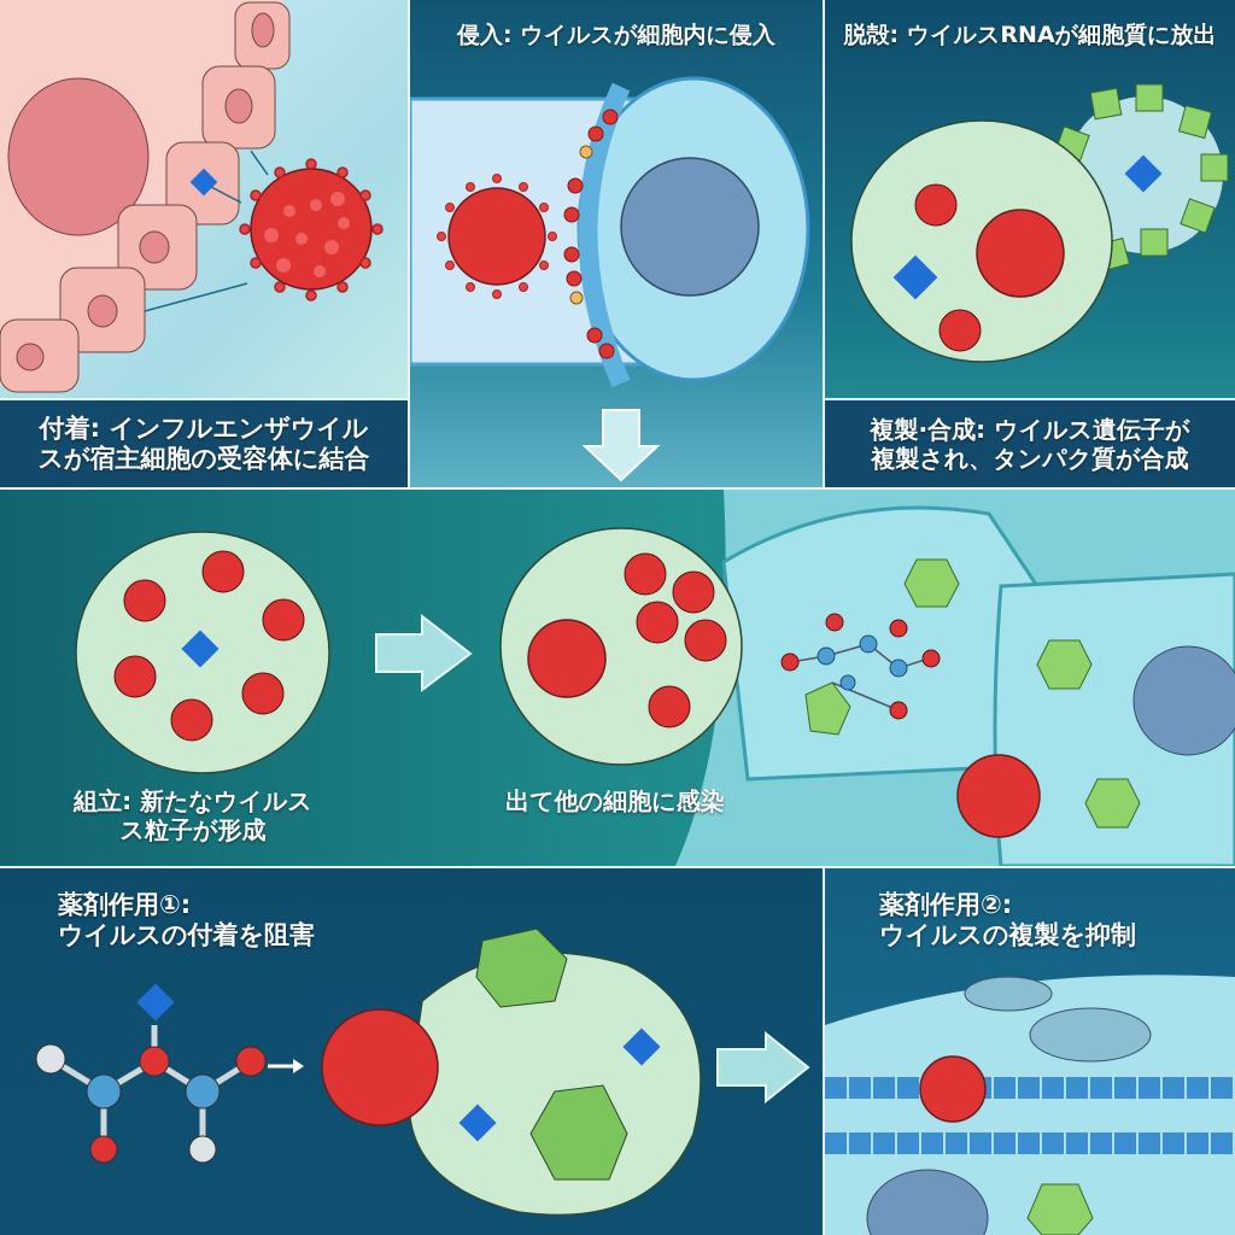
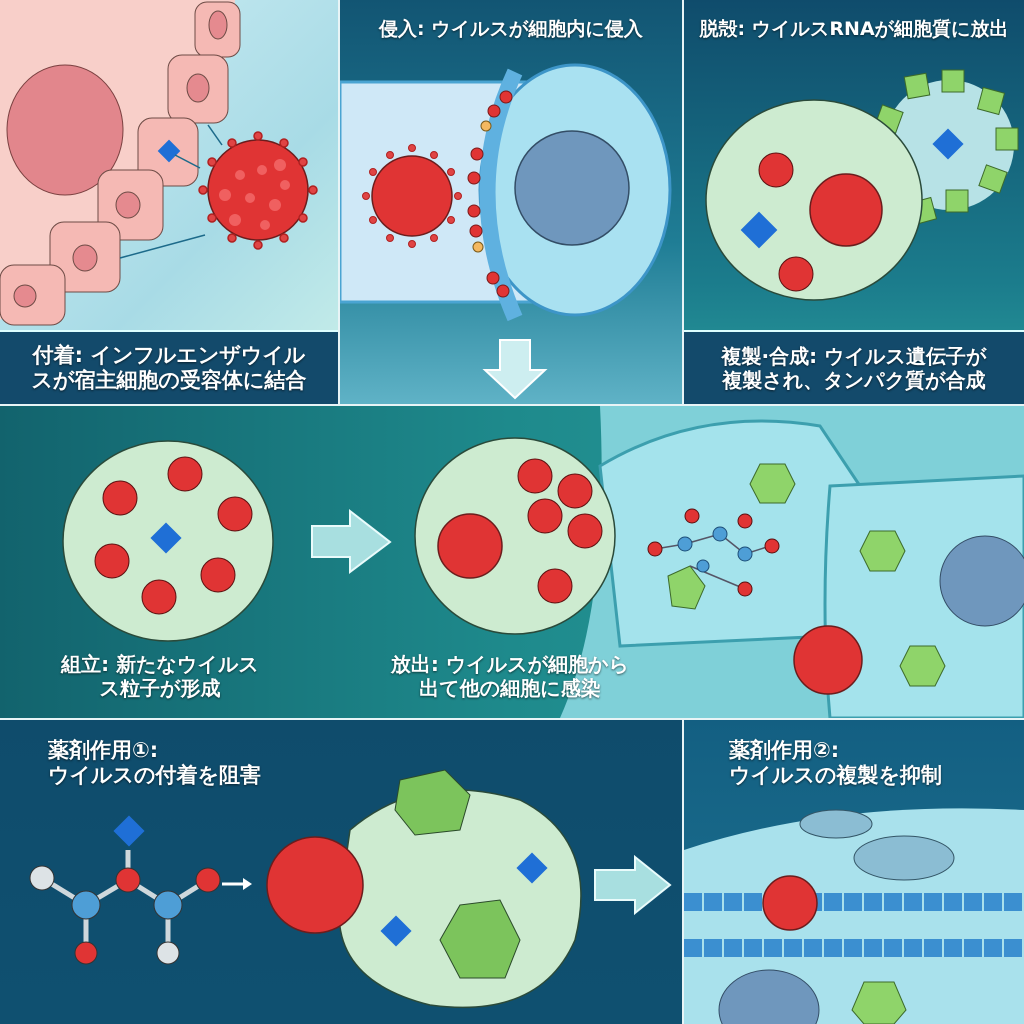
  付着: インフルエンザウイル
  スが宿主細胞の受容体に結合
  侵入: ウイルスが細胞内に侵入
  脱殻: ウイルスRNAが細胞質に放出
  複製·合成: ウイルス遺伝子が
  複製され、タンパク質が合成
  組立: 新たなウイルス
  ス粒子が形成
+ 放出: ウイルスが細胞から
  出て他の細胞に感染
  薬剤作用①:
  ウイルスの付着を阻害
  薬剤作用②:
  ウイルスの複製を抑制
